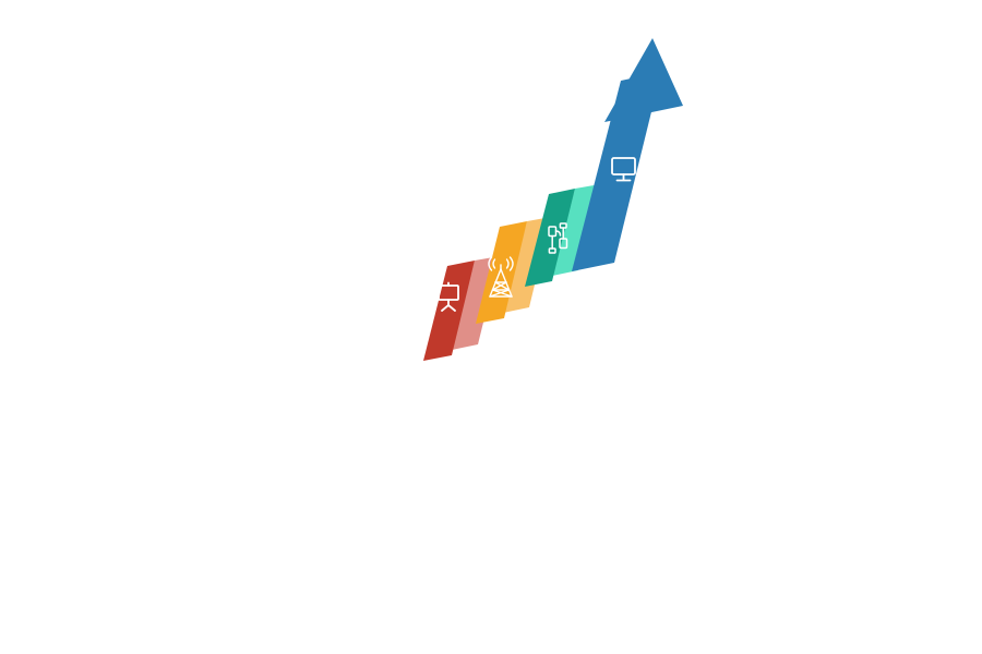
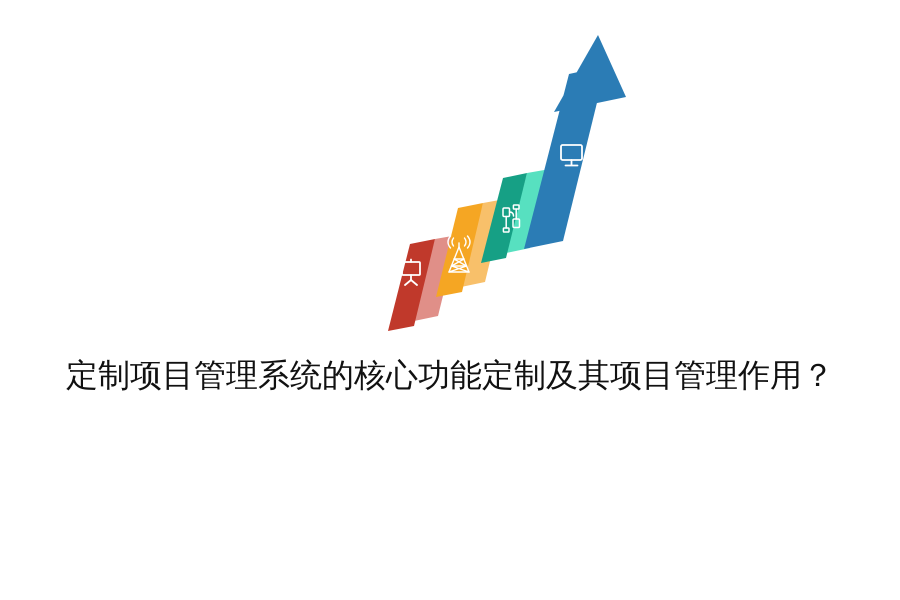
+ 定制项目管理系统的核心功能定制及其项目管理作用？
